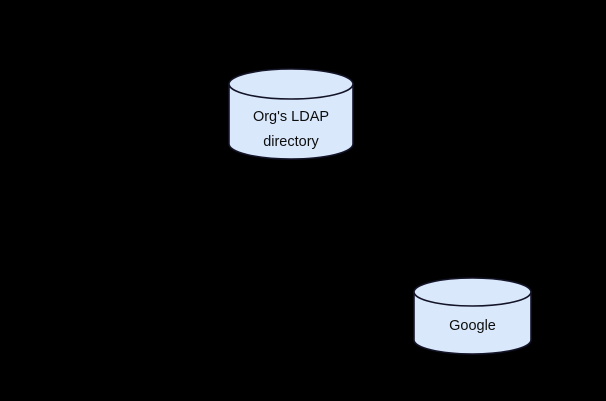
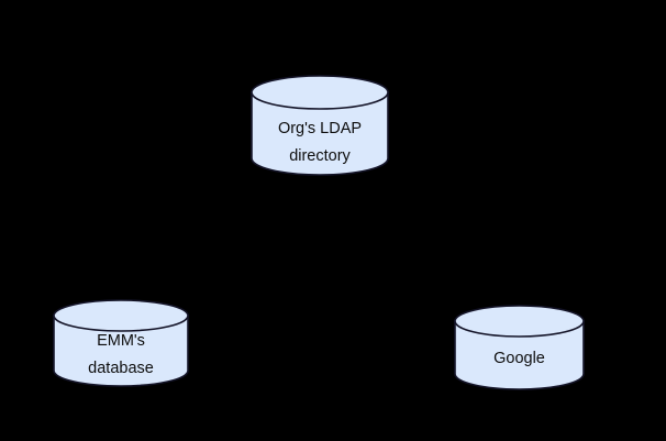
  Org's LDAP
  directory
+ EMM's
+ database
  Google
